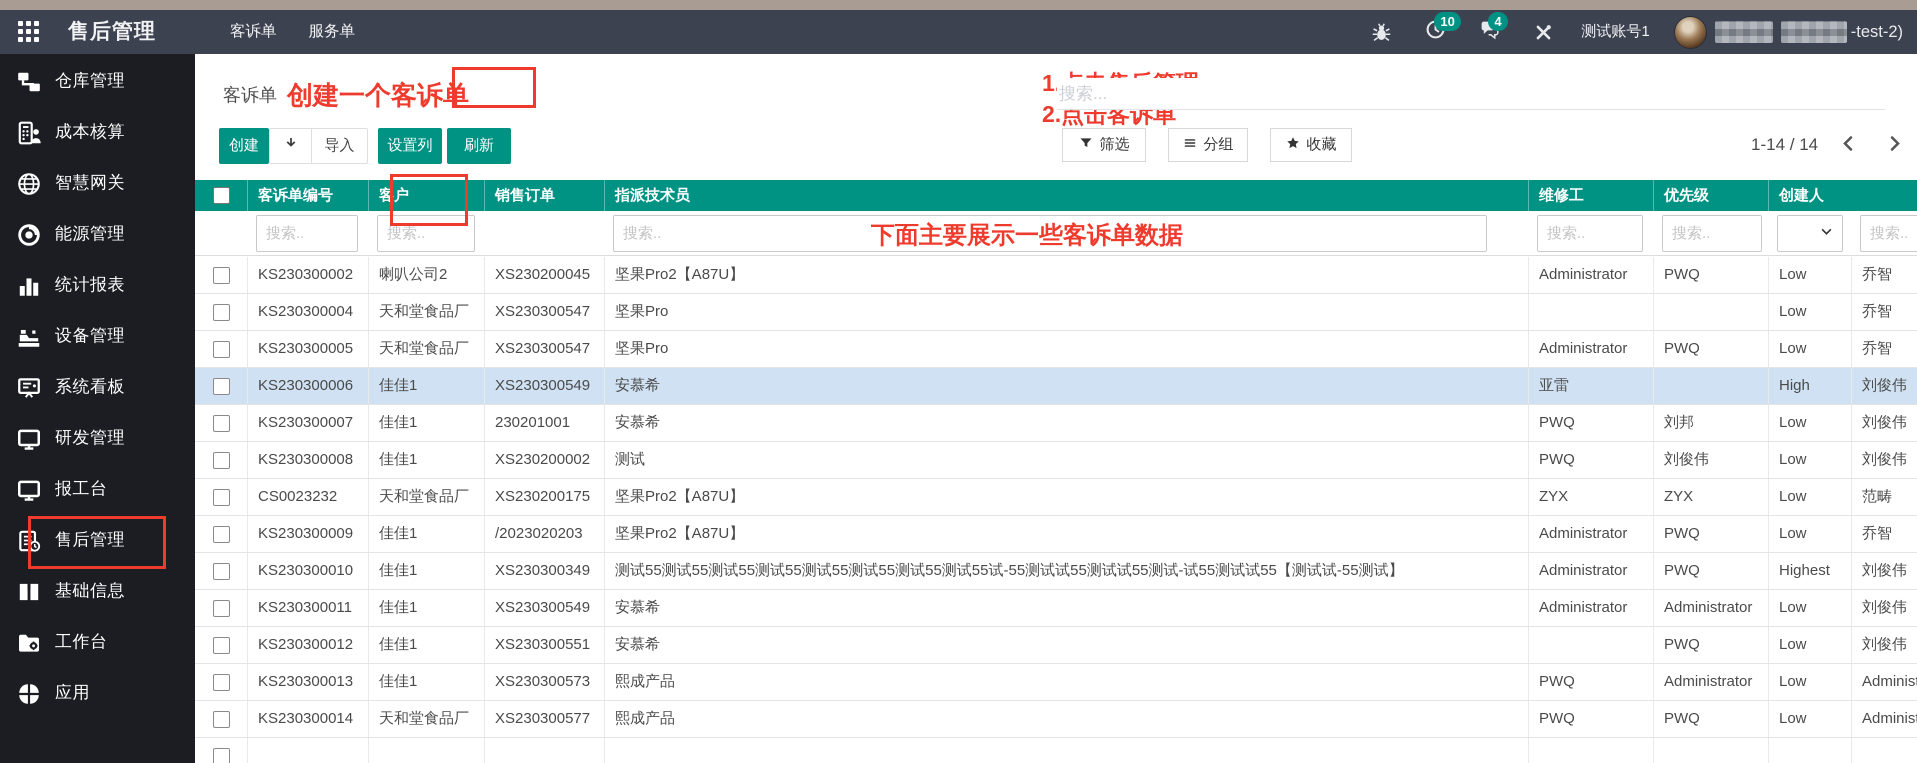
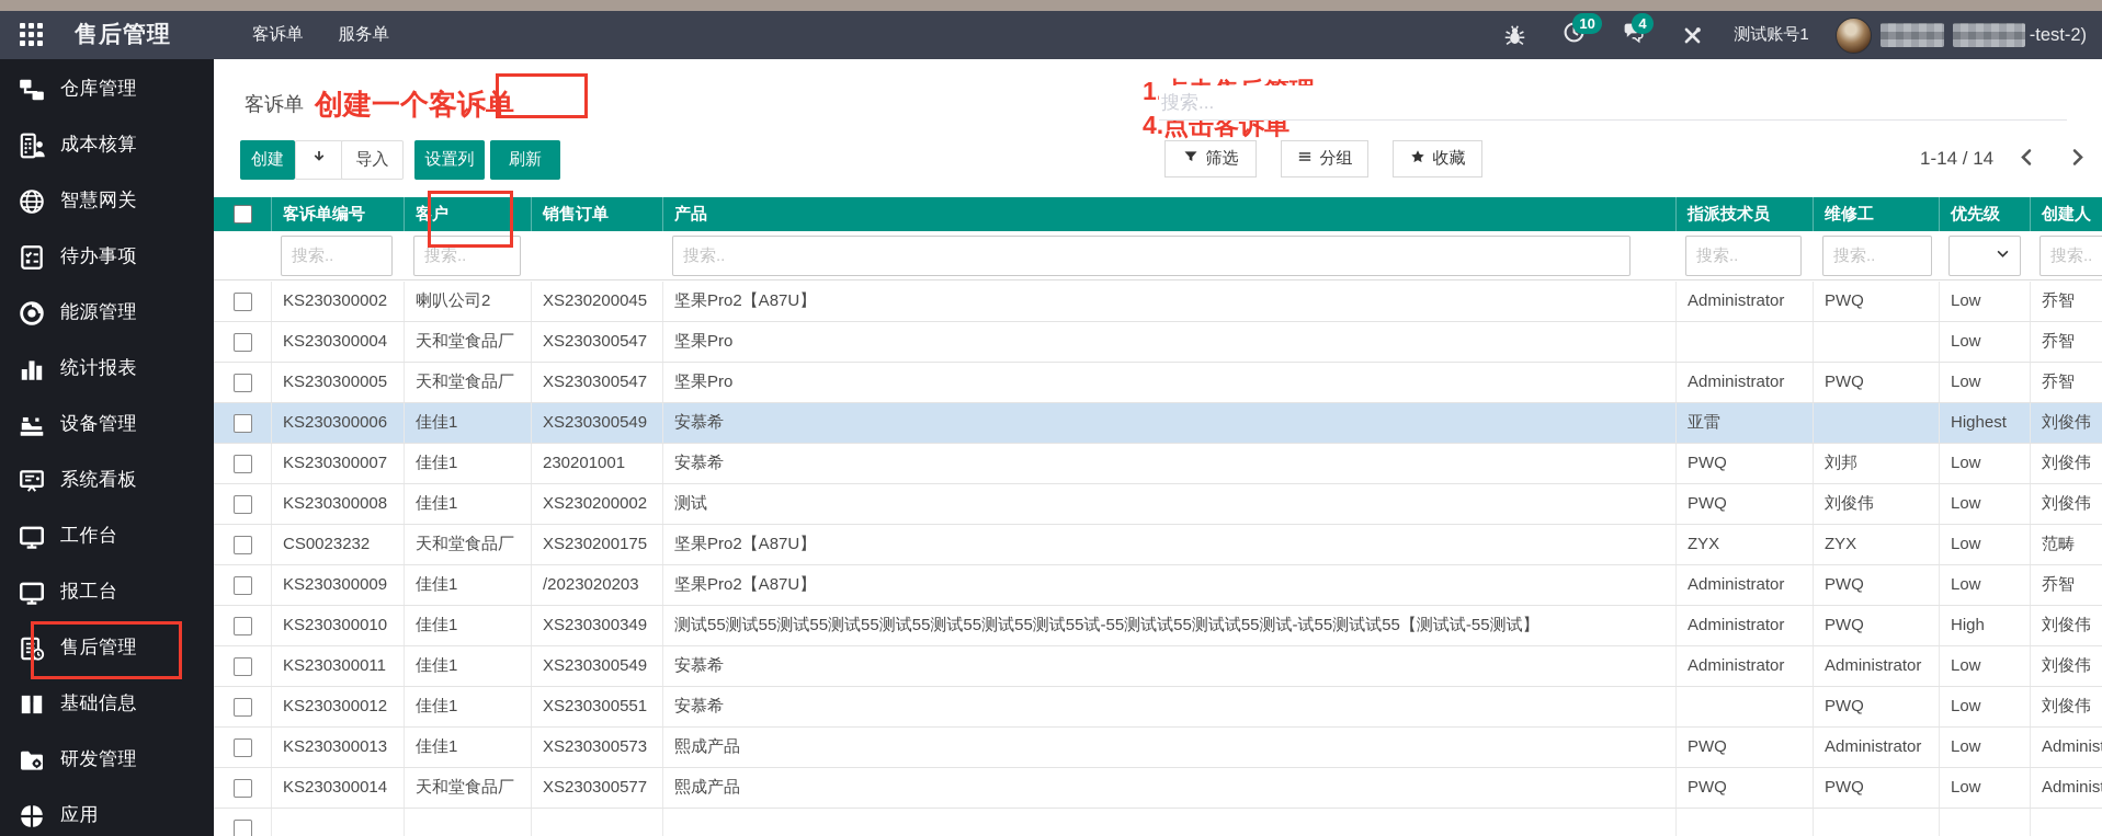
  售后管理
  客诉单
  服务单
  10
  4
  测试账号1
  -test-2)
  仓库管理
  成本核算
  智慧网关
+ 待办事项
  能源管理
  统计报表
  设备管理
  系统看板
- 研发管理
+ 工作台
  报工台
  售后管理
  基础信息
- 工作台
+ 研发管理
  应用
  客诉单
  创建一个客诉单
- 2.点击客诉单
+ 4.点击客诉单
  搜索...
  创建
  导入
  设置列
  刷新
  筛选
  分组
  收藏
  1-14 / 14
  客诉单编号
  客户
  销售订单
+ 产品
  指派技术员
  维修工
  优先级
  创建人
  搜索..
  搜索..
  搜索..
  搜索..
  搜索..
  搜索..
- 下面主要展示一些客诉单数据
  KS230300002
  喇叭公司2
  XS230200045
  坚果Pro2【A87U】
  Administrator
  PWQ
  Low
  乔智
  KS230300004
  天和堂食品厂
  XS230300547
  坚果Pro
  Low
  乔智
  KS230300005
  天和堂食品厂
  XS230300547
  坚果Pro
  Administrator
  PWQ
  Low
  乔智
  KS230300006
  佳佳1
  XS230300549
  安慕希
  亚雷
- High
+ Highest
  刘俊伟
  KS230300007
  佳佳1
  230201001
  安慕希
  PWQ
  刘邦
  Low
  刘俊伟
  KS230300008
  佳佳1
  XS230200002
  测试
  PWQ
  刘俊伟
  Low
  刘俊伟
  CS0023232
  天和堂食品厂
  XS230200175
  坚果Pro2【A87U】
  ZYX
  ZYX
  Low
  范畴
  KS230300009
  佳佳1
  /2023020203
  坚果Pro2【A87U】
  Administrator
  PWQ
  Low
  乔智
  KS230300010
  佳佳1
  XS230300349
  测试55测试55测试55测试55测试55测试55测试55测试55试-55测试试55测试试55测试-试55测试试55【测试试-55测试】
  Administrator
  PWQ
- Highest
+ High
  刘俊伟
  KS230300011
  佳佳1
  XS230300549
  安慕希
  Administrator
  Administrator
  Low
  刘俊伟
  KS230300012
  佳佳1
  XS230300551
  安慕希
  PWQ
  Low
  刘俊伟
  KS230300013
  佳佳1
  XS230300573
  熙成产品
  PWQ
  Administrator
  Low
  KS230300014
  天和堂食品厂
  XS230300577
  熙成产品
  PWQ
  PWQ
  Low
